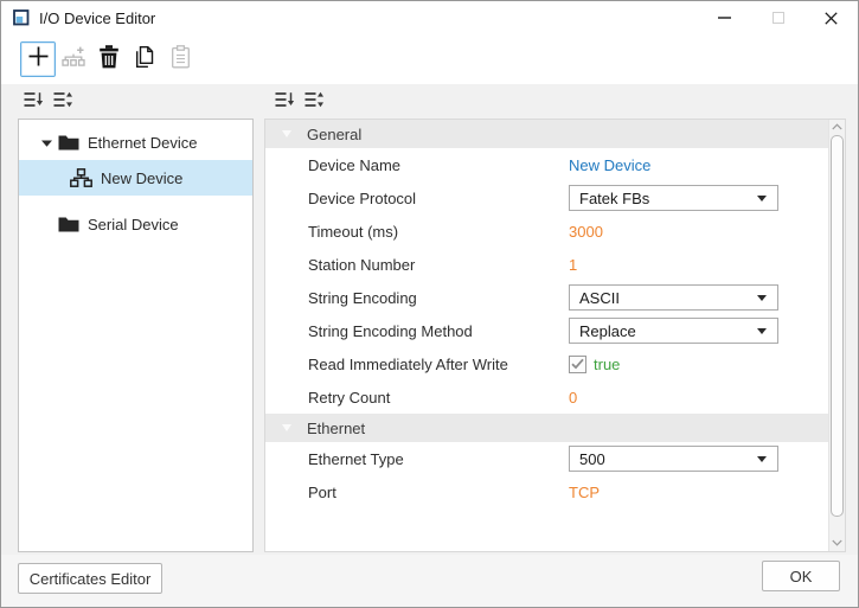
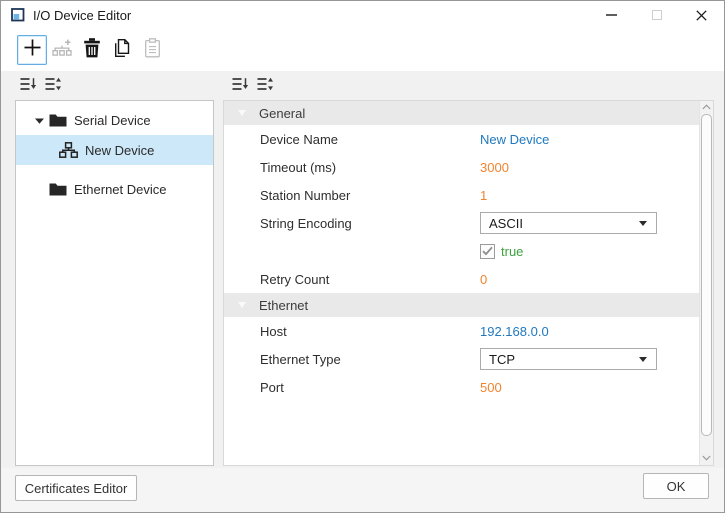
  I/O Device Editor
- Ethernet Device
+ Serial Device
  New Device
- Serial Device
+ Ethernet Device
  General
  Device Name
  New Device
- Device Protocol
- Fatek FBs
  Timeout (ms)
  3000
  Station Number
  1
  String Encoding
  ASCII
- String Encoding Method
- Replace
- Read Immediately After Write
  true
  Retry Count
  0
  Ethernet
+ Host
+ 192.168.0.0
  Ethernet Type
- 500
+ TCP
  Port
- TCP
+ 500
  Certificates Editor
  OK
